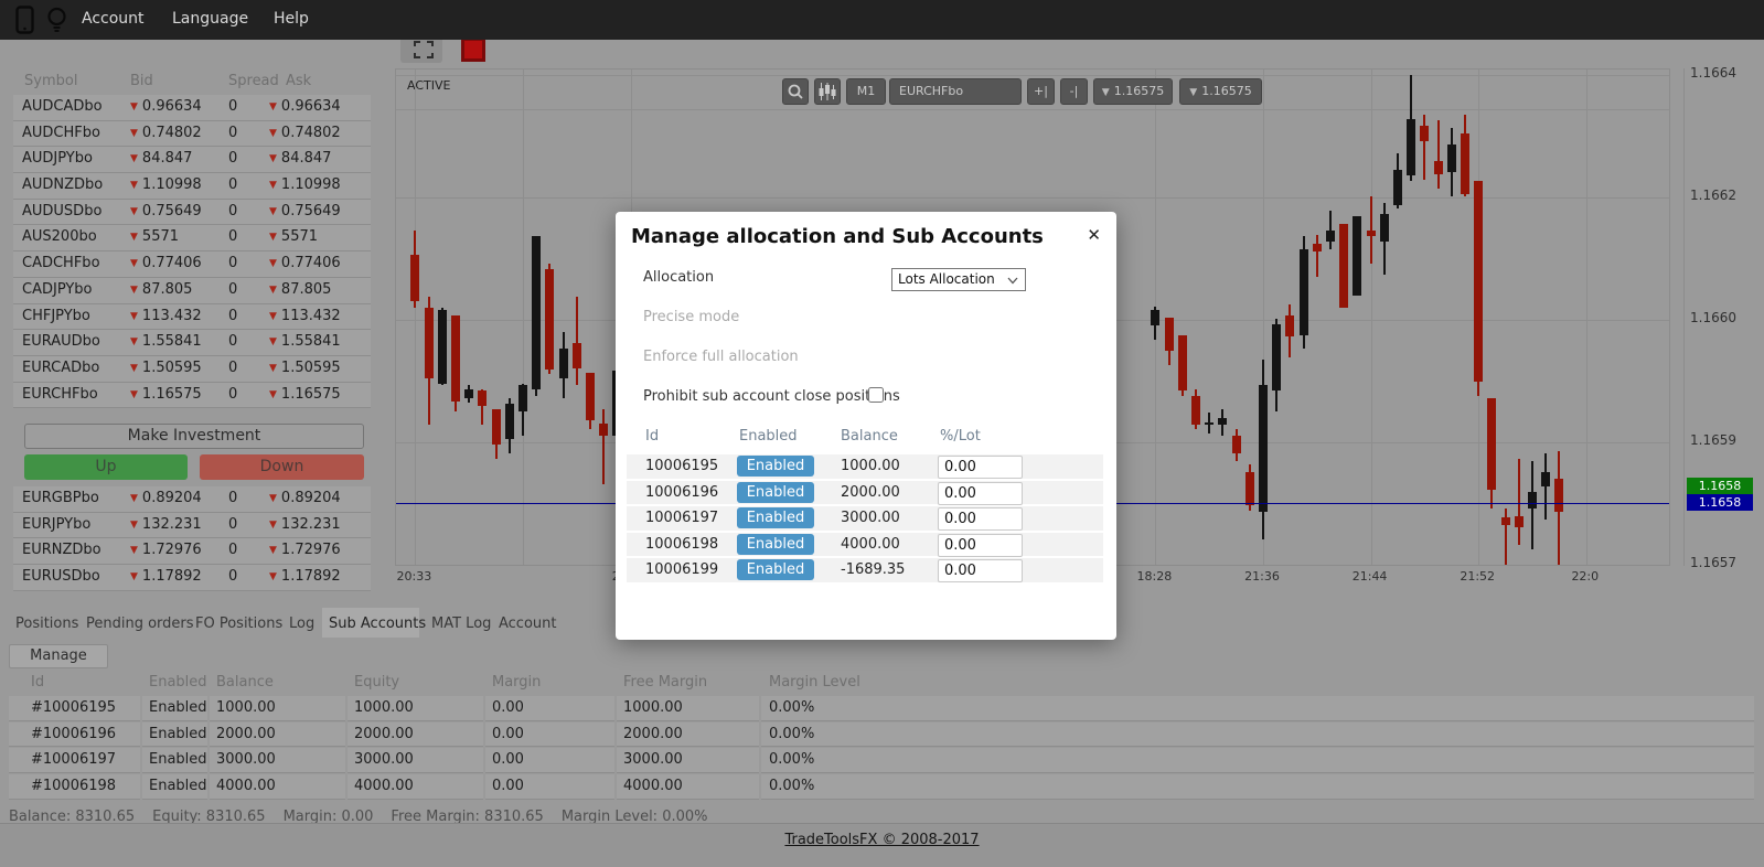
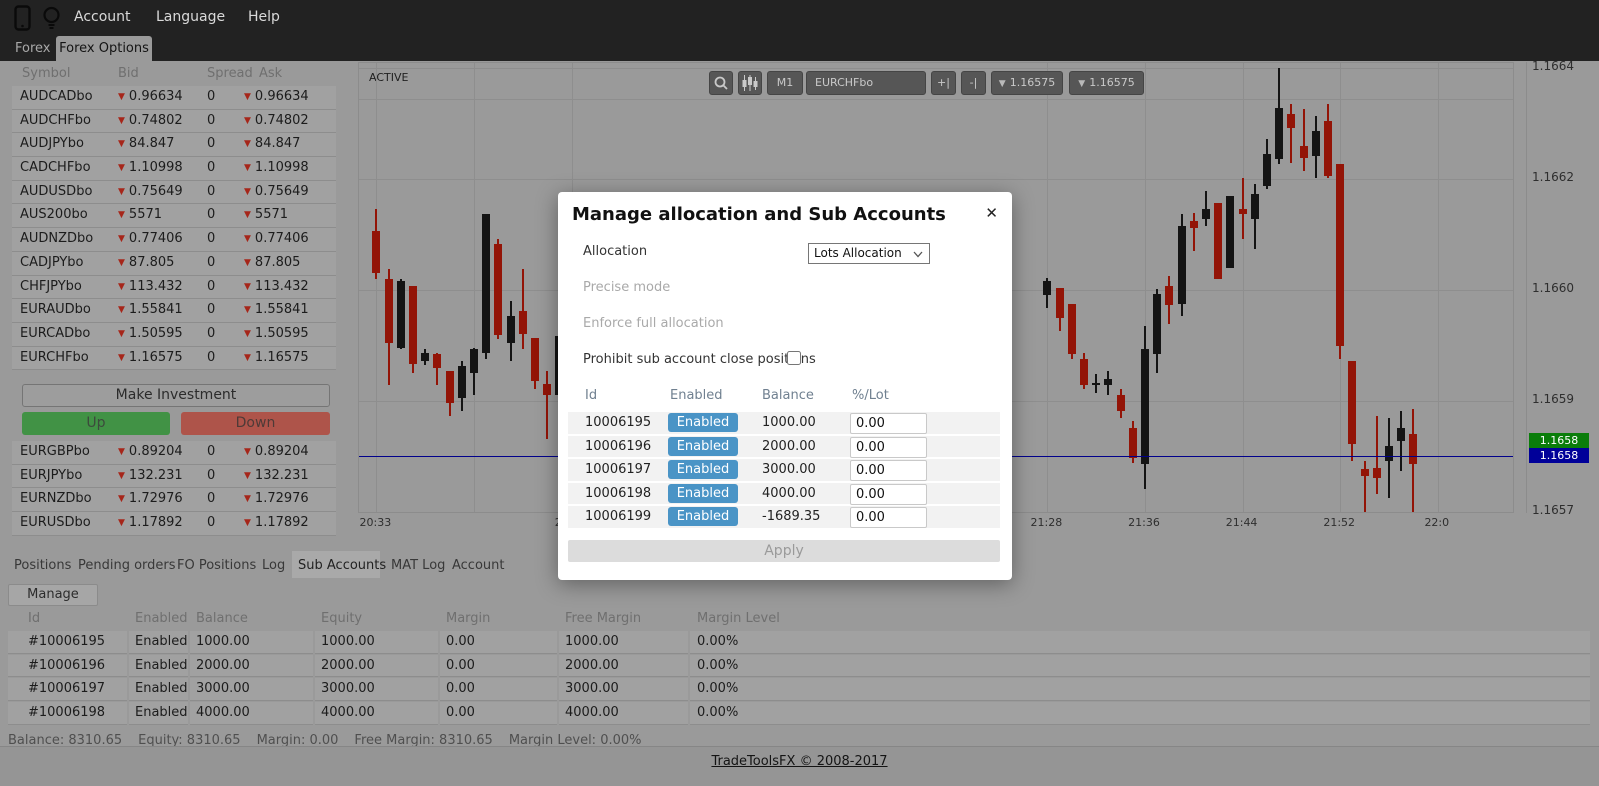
  Account
  Language
  Help
+ Forex
+ Forex Options
  Symbol
  Bid
  Spread
  Ask
  AUDCADbo
  ▼ 0.96634
  0
  ▼ 0.96634
  AUDCHFbo
  ▼ 0.74802
  0
  ▼ 0.74802
  AUDJPYbo
  ▼ 84.847
  0
  ▼ 84.847
- AUDNZDbo
+ CADCHFbo
  ▼ 1.10998
  0
  ▼ 1.10998
  AUDUSDbo
  ▼ 0.75649
  0
  ▼ 0.75649
  AUS200bo
  ▼ 5571
  0
  ▼ 5571
- CADCHFbo
+ AUDNZDbo
  ▼ 0.77406
  0
  ▼ 0.77406
  CADJPYbo
  ▼ 87.805
  0
  ▼ 87.805
  CHFJPYbo
  ▼ 113.432
  0
  ▼ 113.432
  EURAUDbo
  ▼ 1.55841
  0
  ▼ 1.55841
  EURCADbo
  ▼ 1.50595
  0
  ▼ 1.50595
  EURCHFbo
  ▼ 1.16575
  0
  ▼ 1.16575
  Make Investment
  Up
  Down
  EURGBPbo
  ▼ 0.89204
  0
  ▼ 0.89204
  EURJPYbo
  ▼ 132.231
  0
  ▼ 132.231
  EURNZDbo
  ▼ 1.72976
  0
  ▼ 1.72976
  EURUSDbo
  ▼ 1.17892
  0
  ▼ 1.17892
  ACTIVE
  1.1664
  1.1662
  1.1660
  1.1659
  1.1657
  20:33
- 18:28
+ 21:28
  21:36
  21:44
  21:52
  22:0
  1.1658
  1.1658
  M1
  EURCHFbo
  +|
  -|
  ▼ 1.16575
  ▼ 1.16575
  Positions
  Pending orders
  FO Positions
  Log
  Sub Accounts
  MAT Log
  Account
  Manage
  Id
  Enabled
  Balance
  Equity
  Margin
  Free Margin
  Margin Level
  #10006195
  Enabled
  1000.00
  1000.00
  0.00
  1000.00
  0.00%
  #10006196
  Enabled
  2000.00
  2000.00
  0.00
  2000.00
  0.00%
  #10006197
  Enabled
  3000.00
  3000.00
  0.00
  3000.00
  0.00%
  #10006198
  Enabled
  4000.00
  4000.00
  0.00
  4000.00
  0.00%
  Balance: 8310.65 Equity: 8310.65 Margin: 0.00 Free Margin: 8310.65 Margin Level: 0.00%
  TradeToolsFX © 2008-2017
  Manage allocation and Sub Accounts
  ✕
  Allocation
  Lots Allocation
  Precise mode
  Enforce full allocation
  Prohibit sub account close positions
  Id
  Enabled
  Balance
  %/Lot
  10006195
  Enabled
  1000.00
  0.00
  10006196
  Enabled
  2000.00
  0.00
  10006197
  Enabled
  3000.00
  0.00
  10006198
  Enabled
  4000.00
  0.00
  10006199
  Enabled
  -1689.35
  0.00
+ Apply
